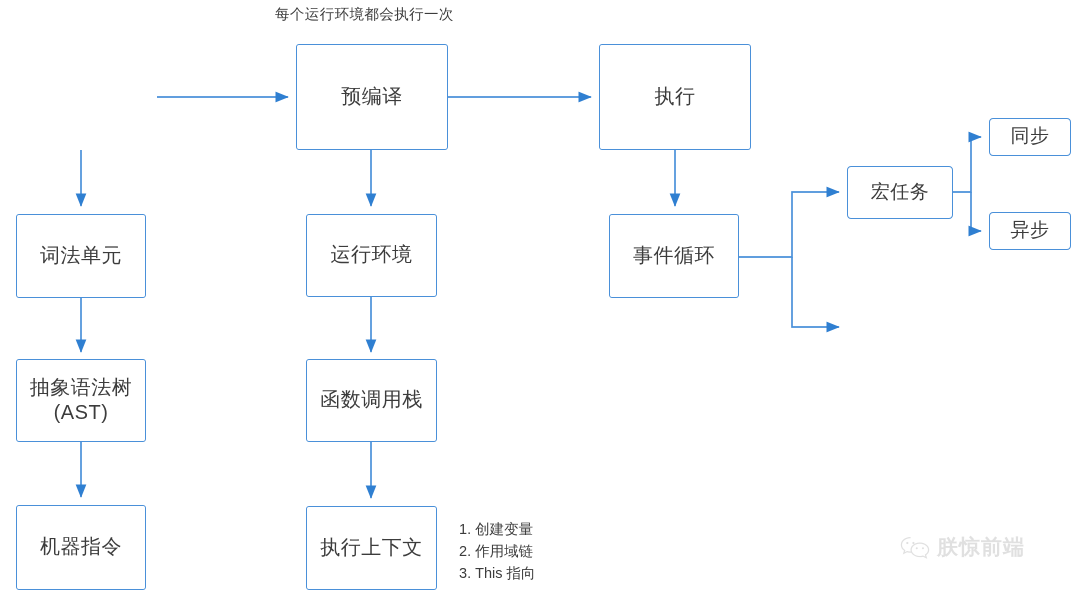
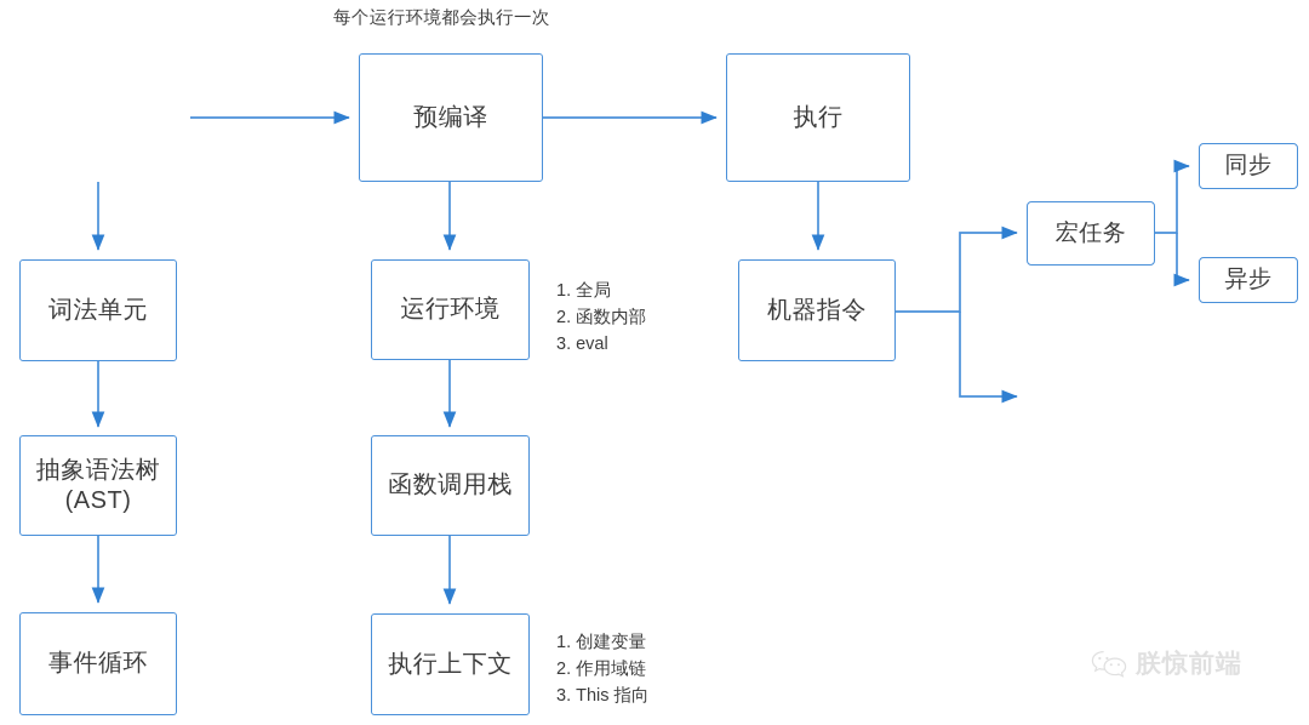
  每个运行环境都会执行一次
  预编译
  执行
  词法单元
  运行环境
- 事件循环
+ 机器指令
  抽象语法树
  (AST)
  函数调用栈
- 机器指令
+ 事件循环
  执行上下文
  宏任务
  同步
  异步
+ 1. 全局
+ 2. 函数内部
+ 3. eval
  1. 创建变量
  2. 作用域链
  3. This 指向
  朕惊前端
